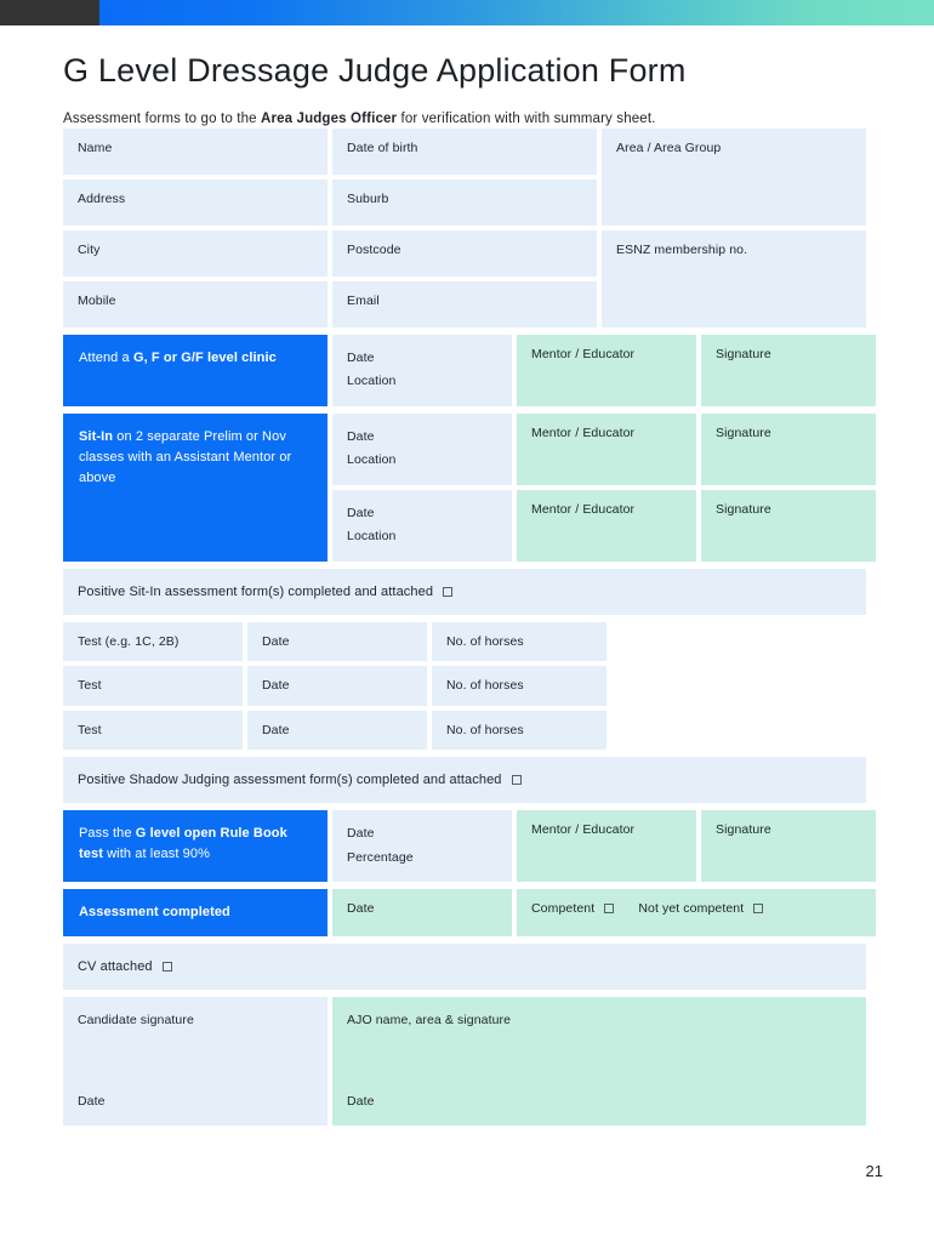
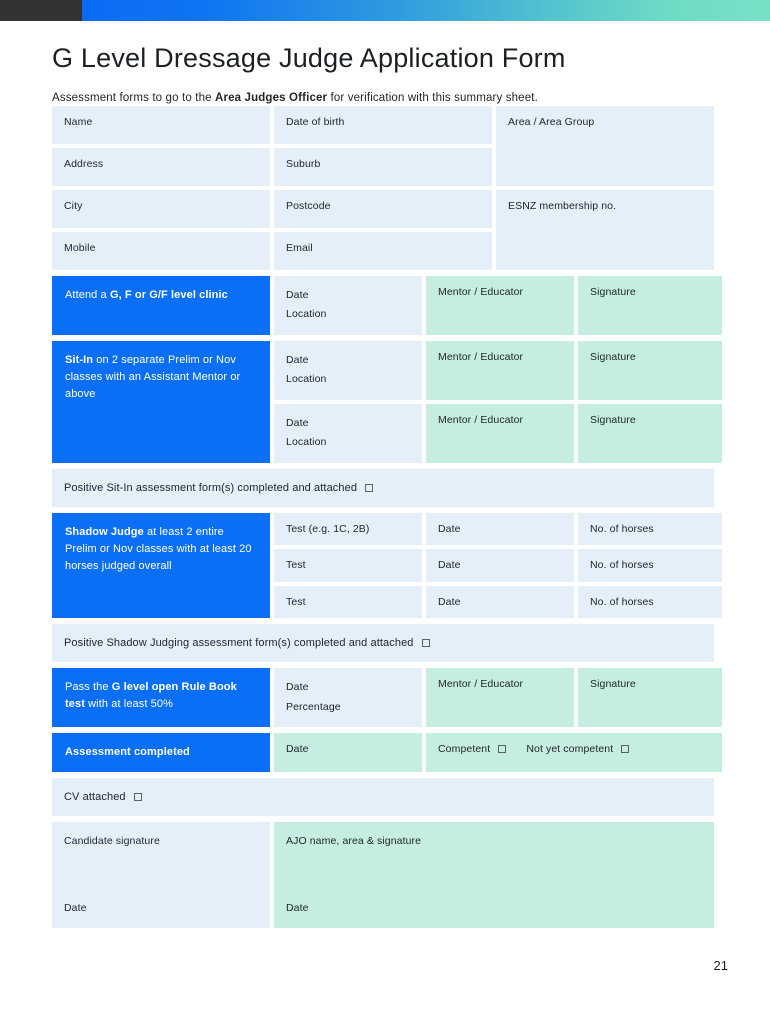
  G Level Dressage Judge Application Form
- Assessment forms to go to the Area Judges Officer for verification with with summary sheet.
+ Assessment forms to go to the Area Judges Officer for verification with this summary sheet.
  Name
  Date of birth
  Address
  Suburb
  City
  Postcode
  Mobile
  Email
  Area / Area Group
  ESNZ membership no.
  Attend a G, F or G/F level clinic
  Date
  Location
  Mentor / Educator
  Signature
  Sit-In on 2 separate Prelim or Nov classes with an Assistant Mentor or above
  Date
  Location
  Mentor / Educator
  Signature
  Date
  Location
  Mentor / Educator
  Signature
  Positive Sit-In assessment form(s) completed and attached
+ Shadow Judge at least 2 entire Prelim or Nov classes with at least 20 horses judged overall
  Test (e.g. 1C, 2B)
  Date
  No. of horses
  Test
  Date
  No. of horses
  Test
  Date
  No. of horses
  Positive Shadow Judging assessment form(s) completed and attached
- Pass the G level open Rule Book test with at least 90%
+ Pass the G level open Rule Book test with at least 50%
  Date
  Percentage
  Mentor / Educator
  Signature
  Assessment completed
  Date
  Competent Not yet competent
  CV attached
  Candidate signature
  Date
  AJO name, area & signature
  Date
  21
